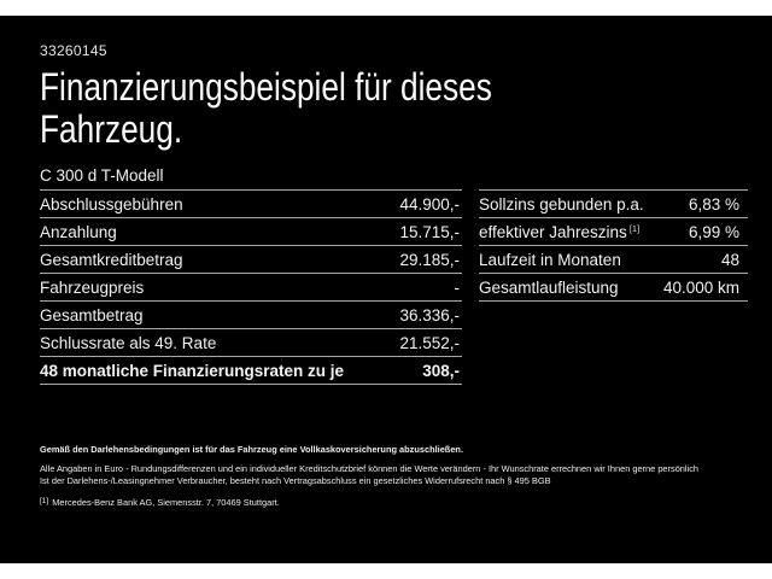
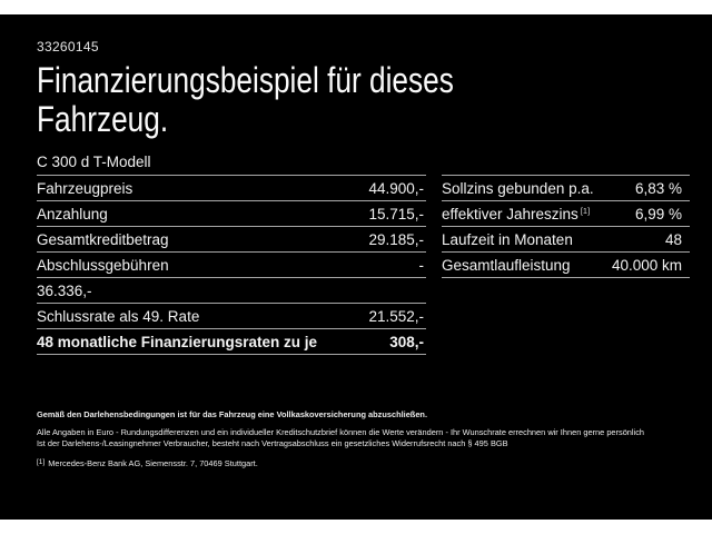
  33260145
  Finanzierungsbeispiel für dieses
  Fahrzeug.
  C 300 d T-Modell
- Abschlussgebühren
+ Fahrzeugpreis
  44.900,-
  Anzahlung
  15.715,-
  Gesamtkreditbetrag
  29.185,-
- Fahrzeugpreis
+ Abschlussgebühren
  -
- Gesamtbetrag
  36.336,-
  Schlussrate als 49. Rate
  21.552,-
  48 monatliche Finanzierungsraten zu je
  308,-
  Sollzins gebunden p.a.
  6,83 %
  effektiver Jahreszins [1]
  6,99 %
  Laufzeit in Monaten
  48
  Gesamtlaufleistung
  40.000 km
  Gemäß den Darlehensbedingungen ist für das Fahrzeug eine Vollkaskoversicherung abzuschließen.
  Alle Angaben in Euro - Rundungsdifferenzen und ein individueller Kreditschutzbrief können die Werte verändern - Ihr Wunschrate errechnen wir Ihnen gerne persönlich
  Ist der Darlehens-/Leasingnehmer Verbraucher, besteht nach Vertragsabschluss ein gesetzliches Widerrufsrecht nach § 495 BGB
  Mercedes-Benz Bank AG, Siemensstr. 7, 70469 Stuttgart.
